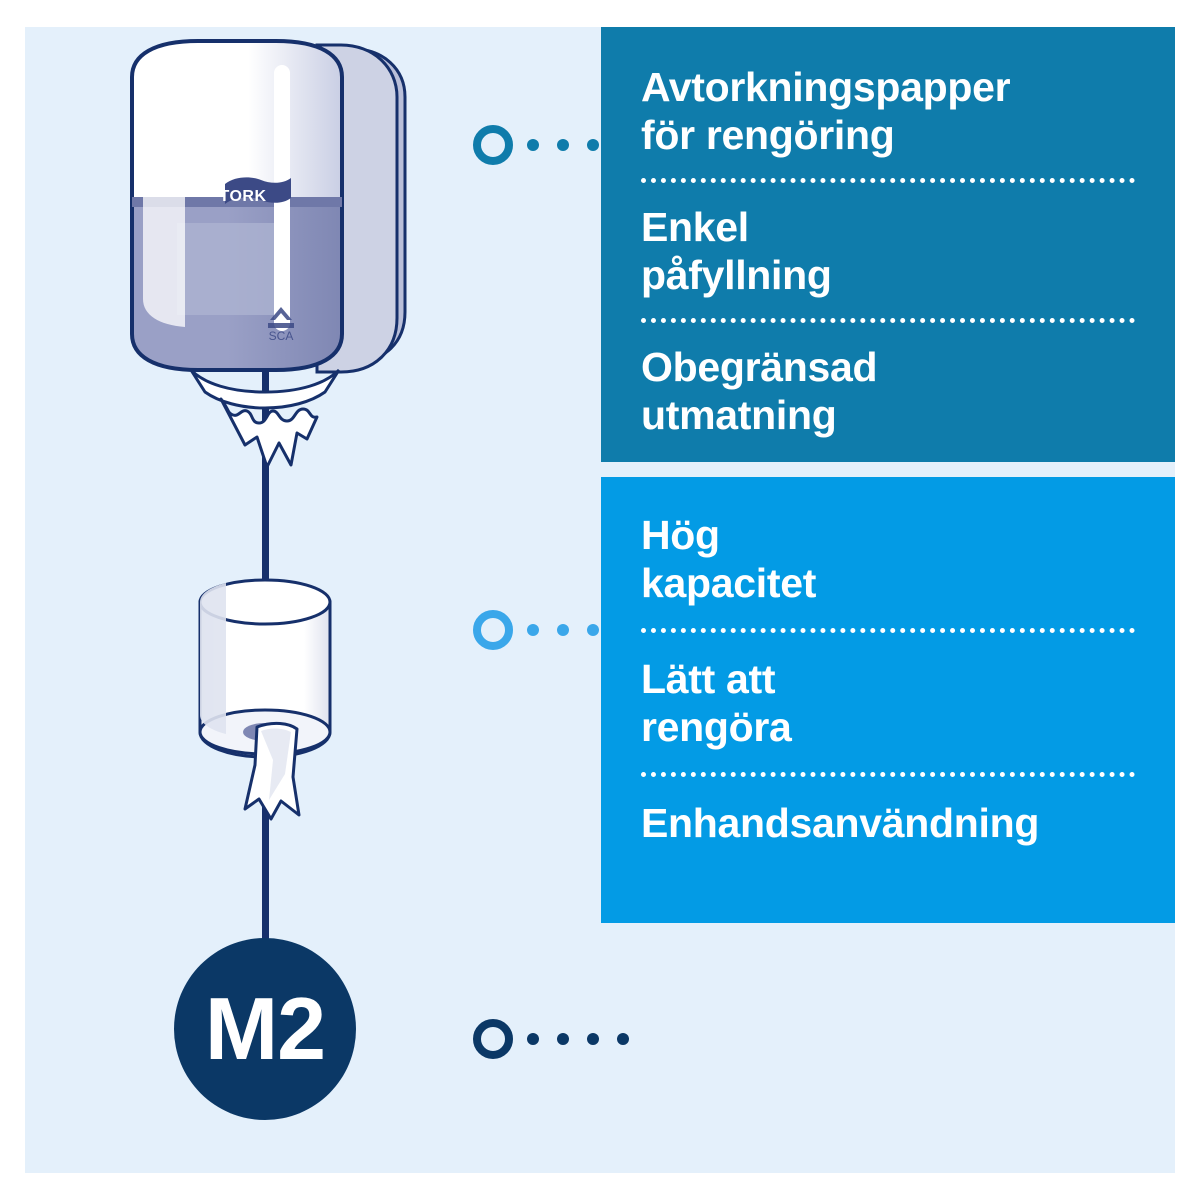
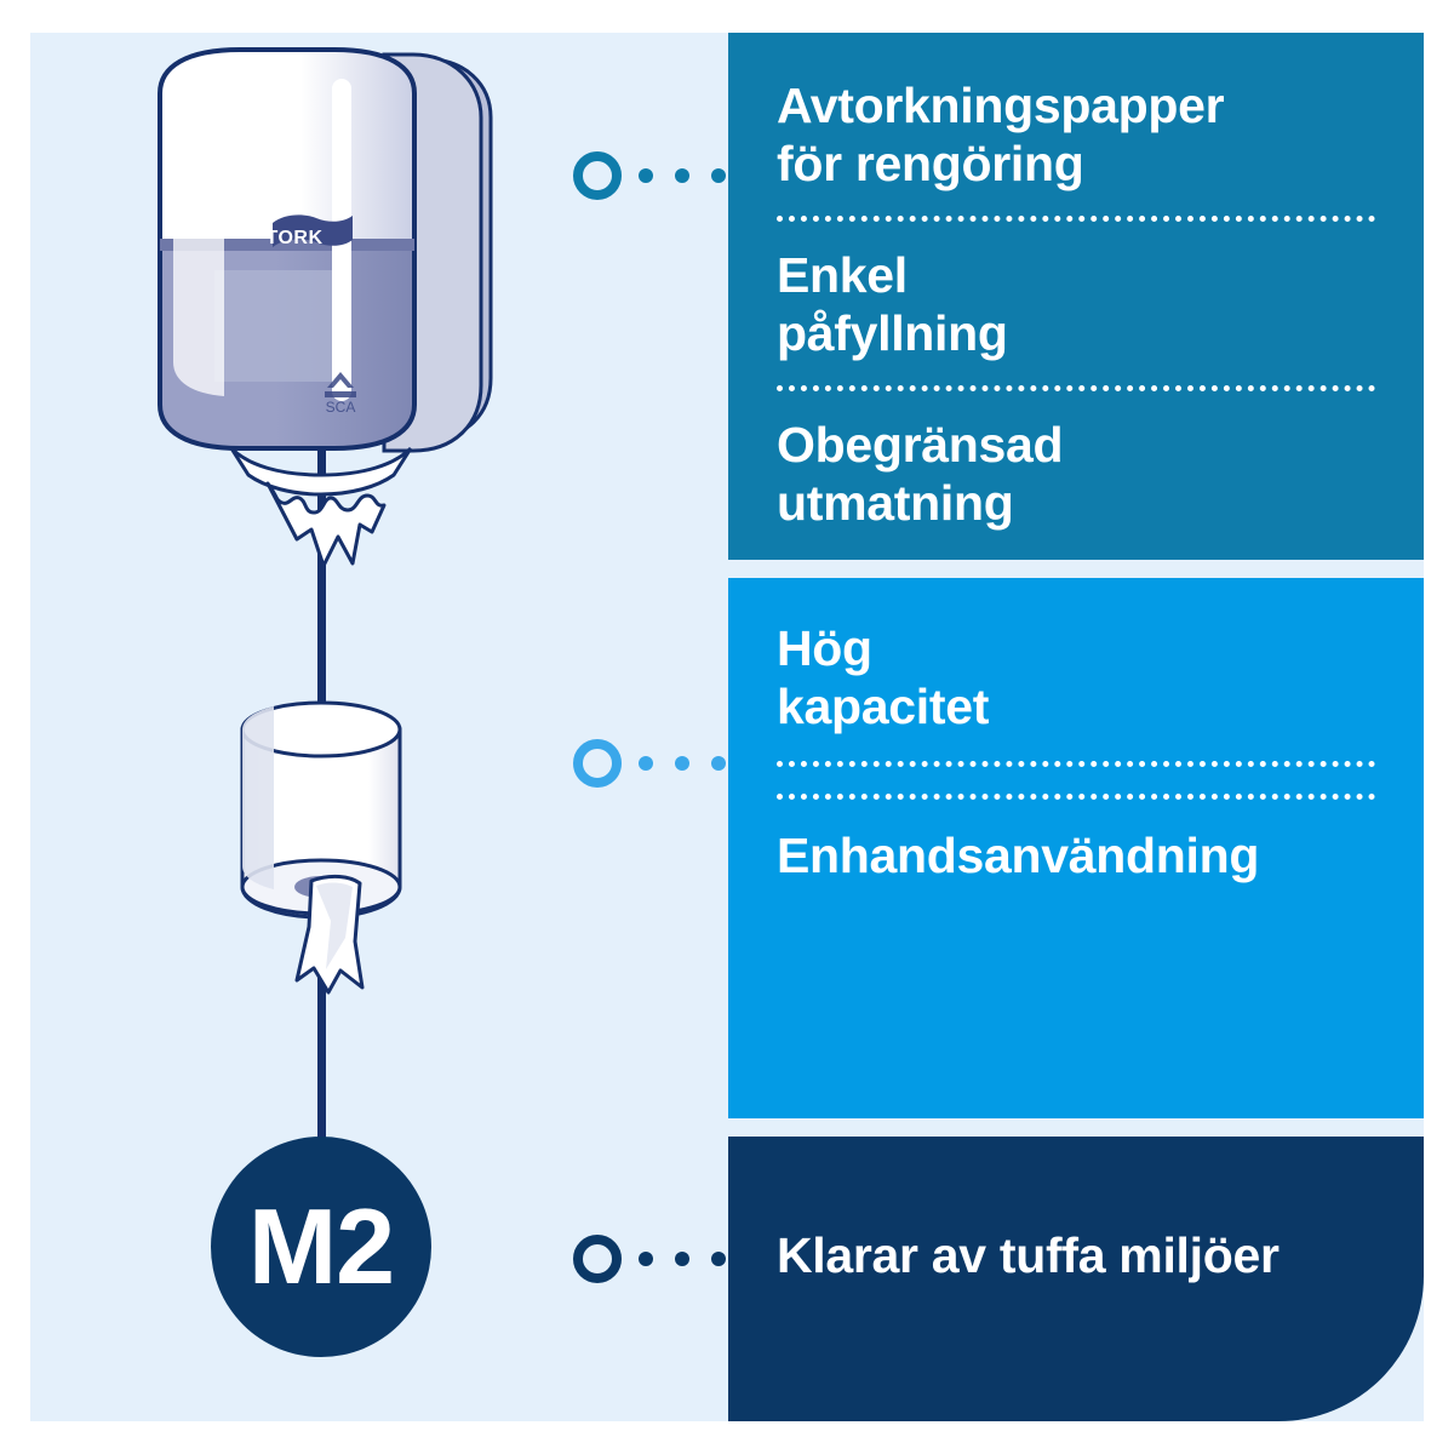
  TORK
  SCA
  M2
  Avtorkningspapper
  för rengöring
  Enkel
  påfyllning
  Obegränsad
  utmatning
  Hög
  kapacitet
- Lätt att
- rengöra
  Enhandsanvändning
+ Klarar av tuffa miljöer
